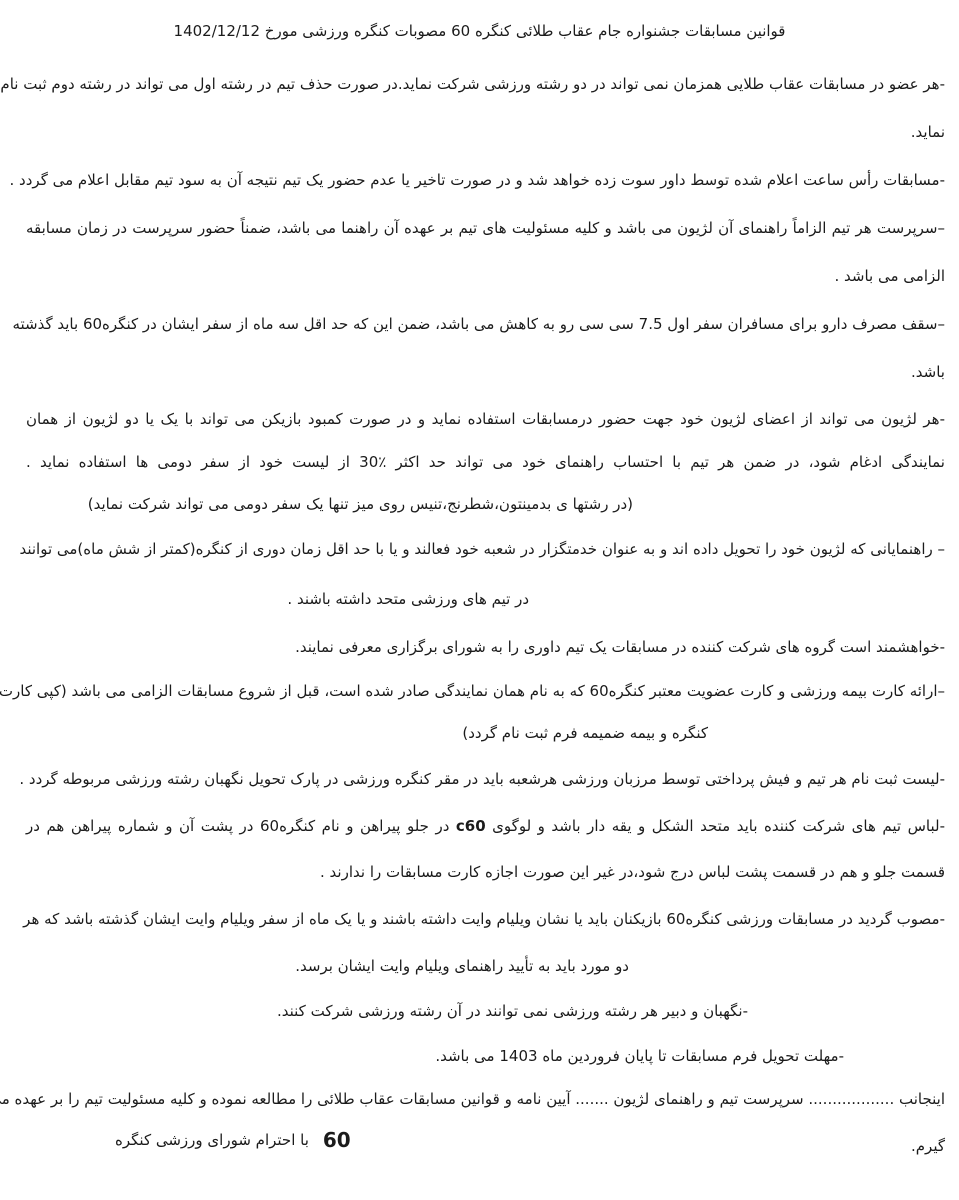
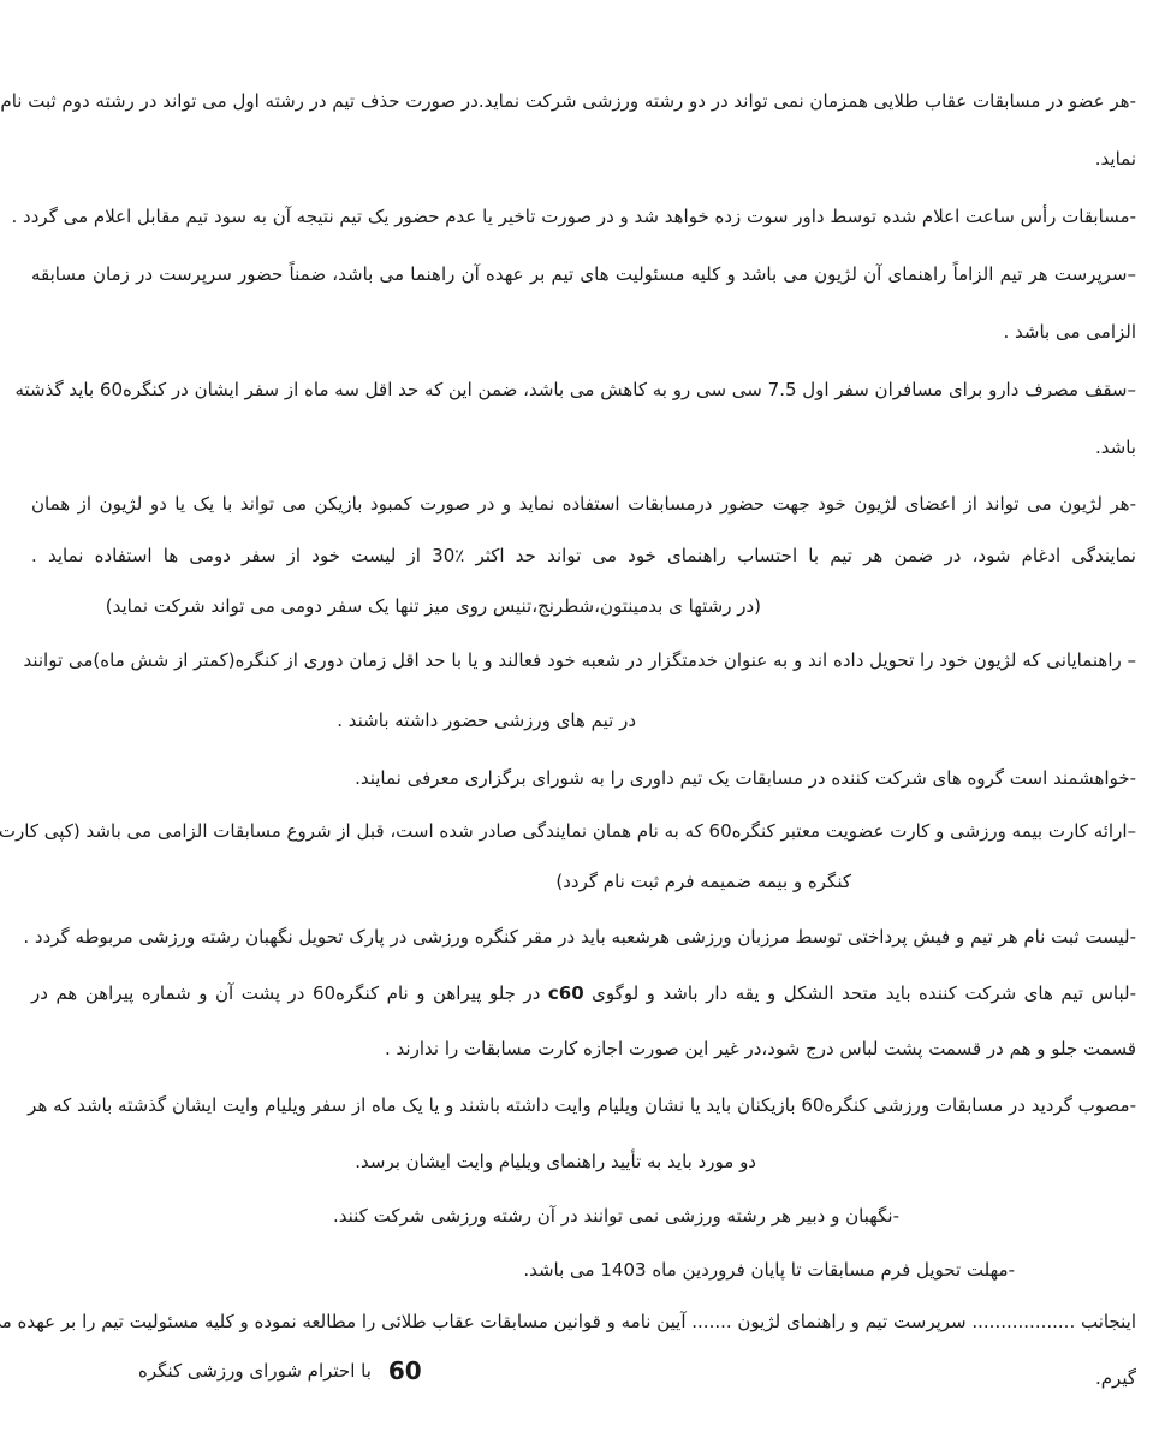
- قوانین مسابقات جشنواره جام عقاب طلائی کنگره 60 مصوبات کنگره ورزشی مورخ 1402/12/12
  -هر عضو در مسابقات عقاب طلایی همزمان نمی تواند در دو رشته ورزشی شرکت نماید.در صورت حذف تیم در رشته اول می تواند در رشته دوم ثبت نام
  نماید.
  -مسابقات رأس ساعت اعلام شده توسط داور سوت زده خواهد شد و در صورت تاخیر یا عدم حضور یک تیم نتیجه آن به سود تیم مقابل اعلام می گردد .
  –سرپرست هر تیم الزاماً راهنمای آن لژیون می باشد و کلیه مسئولیت های تیم بر عهده آن راهنما می باشد، ضمناً حضور سرپرست در زمان مسابقه
  الزامی می باشد .
  –سقف مصرف دارو برای مسافران سفر اول 7.5 سی سی رو به کاهش می باشد، ضمن این که حد اقل سه ماه از سفر ایشان در کنگره60 باید گذشته
  باشد.
  -هر لژیون می تواند از اعضای لژیون خود جهت حضور درمسابقات استفاده نماید و در صورت کمبود بازیکن می تواند با یک یا دو لژیون از همان
  نمایندگی ادغام شود، در ضمن هر تیم با احتساب راهنمای خود می تواند حد اکثر ٪30 از لیست خود از سفر دومی ها استفاده نماید .
  (در رشتها ی بدمینتون،شطرنج،تنیس روی میز تنها یک سفر دومی می تواند شرکت نماید)
  – راهنمایانی که لژیون خود را تحویل داده اند و به عنوان خدمتگزار در شعبه خود فعالند و یا با حد اقل زمان دوری از کنگره(کمتر از شش ماه)می توانند
- در تیم های ورزشی متحد داشته باشند .
+ در تیم های ورزشی حضور داشته باشند .
  -خواهشمند است گروه های شرکت کننده در مسابقات یک تیم داوری را به شورای برگزاری معرفی نمایند.
  –ارائه کارت بیمه ورزشی و کارت عضویت معتبر کنگره60 که به نام همان نمایندگی صادر شده است، قبل از شروع مسابقات الزامی می باشد (کپی کارت
  کنگره و بیمه ضمیمه فرم ثبت نام گردد)
  -لیست ثبت نام هر تیم و فیش پرداختی توسط مرزبان ورزشی هرشعبه باید در مقر کنگره ورزشی در پارک تحویل نگهبان رشته ورزشی مربوطه گردد .
  -لباس تیم های شرکت کننده باید متحد الشکل و یقه دار باشد و لوگوی c60 در جلو پیراهن و نام کنگره60 در پشت آن و شماره پیراهن هم در
  قسمت جلو و هم در قسمت پشت لباس درج شود،در غیر این صورت اجازه کارت مسابقات را ندارند .
  -مصوب گردید در مسابقات ورزشی کنگره60 بازیکنان باید یا نشان ویلیام وایت داشته باشند و یا یک ماه از سفر ویلیام وایت ایشان گذشته باشد که هر
  دو مورد باید به تأیید راهنمای ویلیام وایت ایشان برسد.
  -نگهبان و دبیر هر رشته ورزشی نمی توانند در آن رشته ورزشی شرکت کنند.
  -مهلت تحویل فرم مسابقات تا پایان فروردین ماه 1403 می باشد.
  اینجانب .................. سرپرست تیم و راهنمای لژیون ....... آیین نامه و قوانین مسابقات عقاب طلائی را مطالعه نموده و کلیه مسئولیت تیم را بر عهده م
  گیرم.
  60
  با احترام شورای ورزشی کنگره
